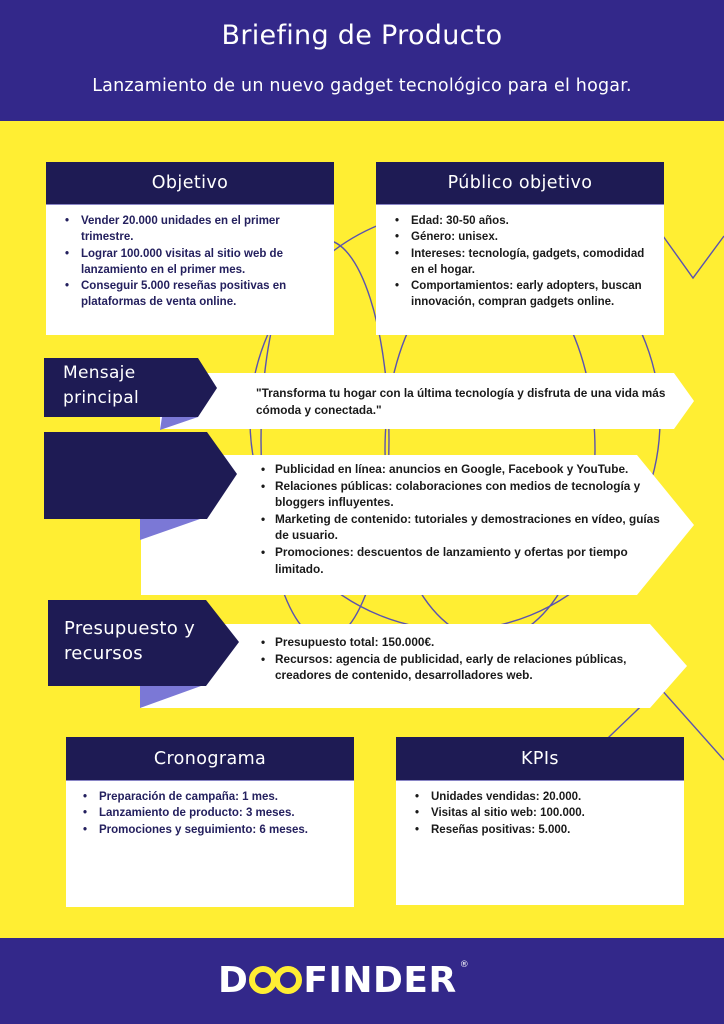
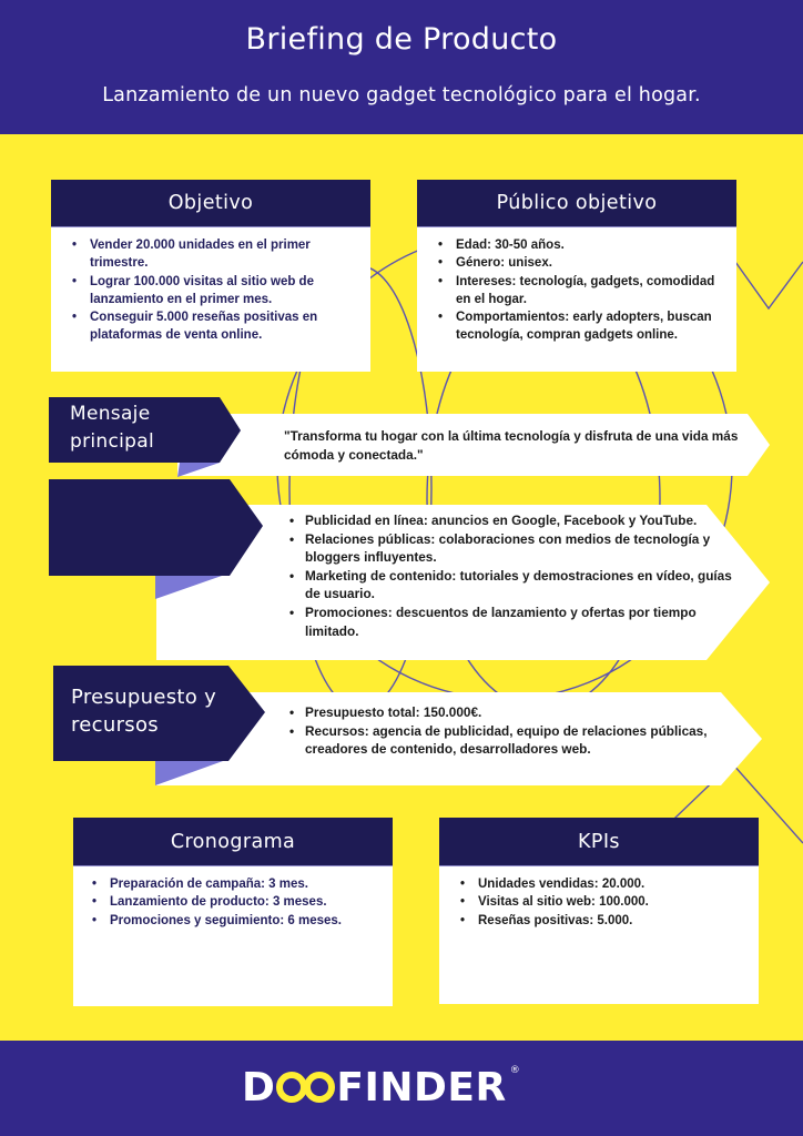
  Briefing de Producto
  Lanzamiento de un nuevo gadget tecnológico para el hogar.
  Objetivo
  Vender 20.000 unidades en el primer trimestre.
  Lograr 100.000 visitas al sitio web de lanzamiento en el primer mes.
  Conseguir 5.000 reseñas positivas en plataformas de venta online.
  Público objetivo
  Edad: 30-50 años.
  Género: unisex.
  Intereses: tecnología, gadgets, comodidad en el hogar.
- Comportamientos: early adopters, buscan innovación, compran gadgets online.
+ Comportamientos: early adopters, buscan tecnología, compran gadgets online.
  "Transforma tu hogar con la última tecnología y disfruta de una vida más cómoda y conectada."
  Mensaje
  principal
  Publicidad en línea: anuncios en Google, Facebook y YouTube.
  Relaciones públicas: colaboraciones con medios de tecnología y bloggers influyentes.
  Marketing de contenido: tutoriales y demostraciones en vídeo, guías de usuario.
  Promociones: descuentos de lanzamiento y ofertas por tiempo limitado.
  Presupuesto total: 150.000€.
- Recursos: agencia de publicidad, early de relaciones públicas, creadores de contenido, desarrolladores web.
+ Recursos: agencia de publicidad, equipo de relaciones públicas, creadores de contenido, desarrolladores web.
  Presupuesto y
  recursos
  Cronograma
- Preparación de campaña: 1 mes.
+ Preparación de campaña: 3 mes.
  Lanzamiento de producto: 3 meses.
  Promociones y seguimiento: 6 meses.
  KPIs
  Unidades vendidas: 20.000.
  Visitas al sitio web: 100.000.
  Reseñas positivas: 5.000.
  D
  FINDER
  ®
